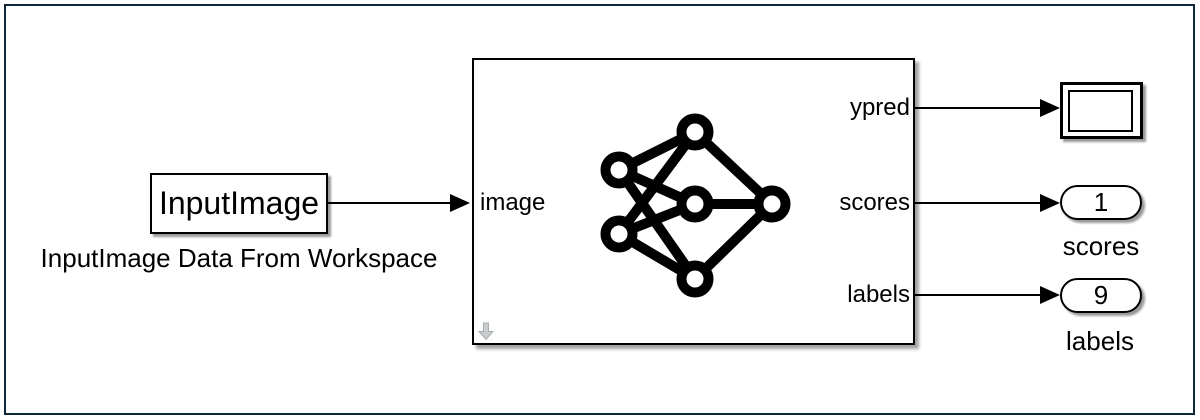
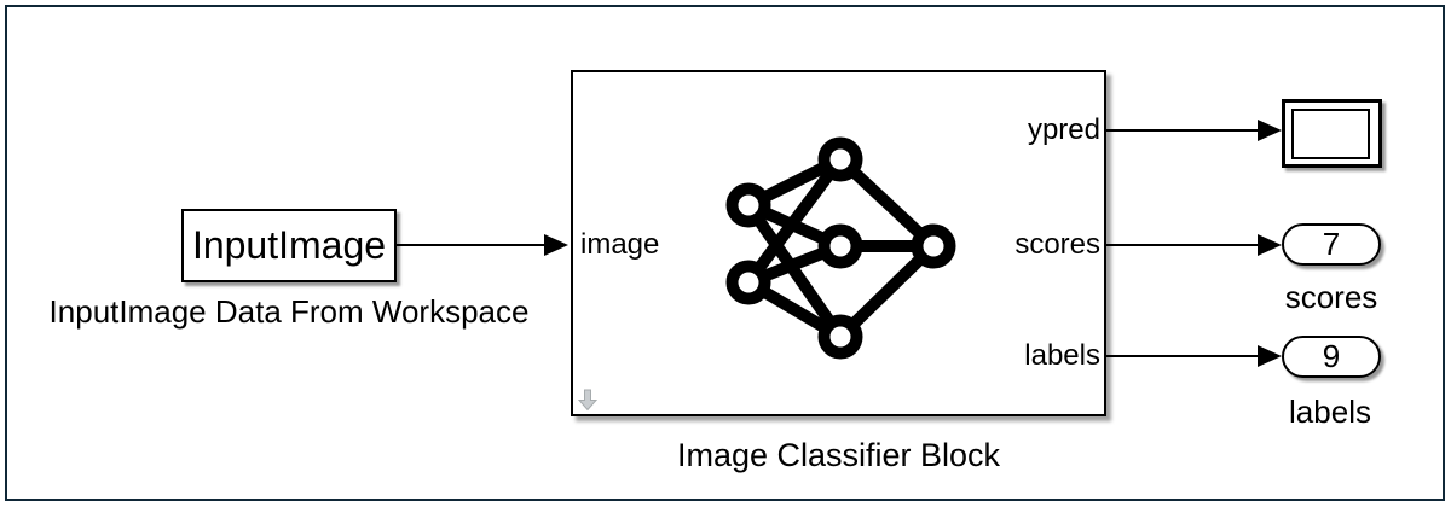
  InputImage
  InputImage Data From Workspace
  image
  ypred
  scores
  labels
+ Image Classifier Block
- 1
+ 7
  scores
  9
  labels
